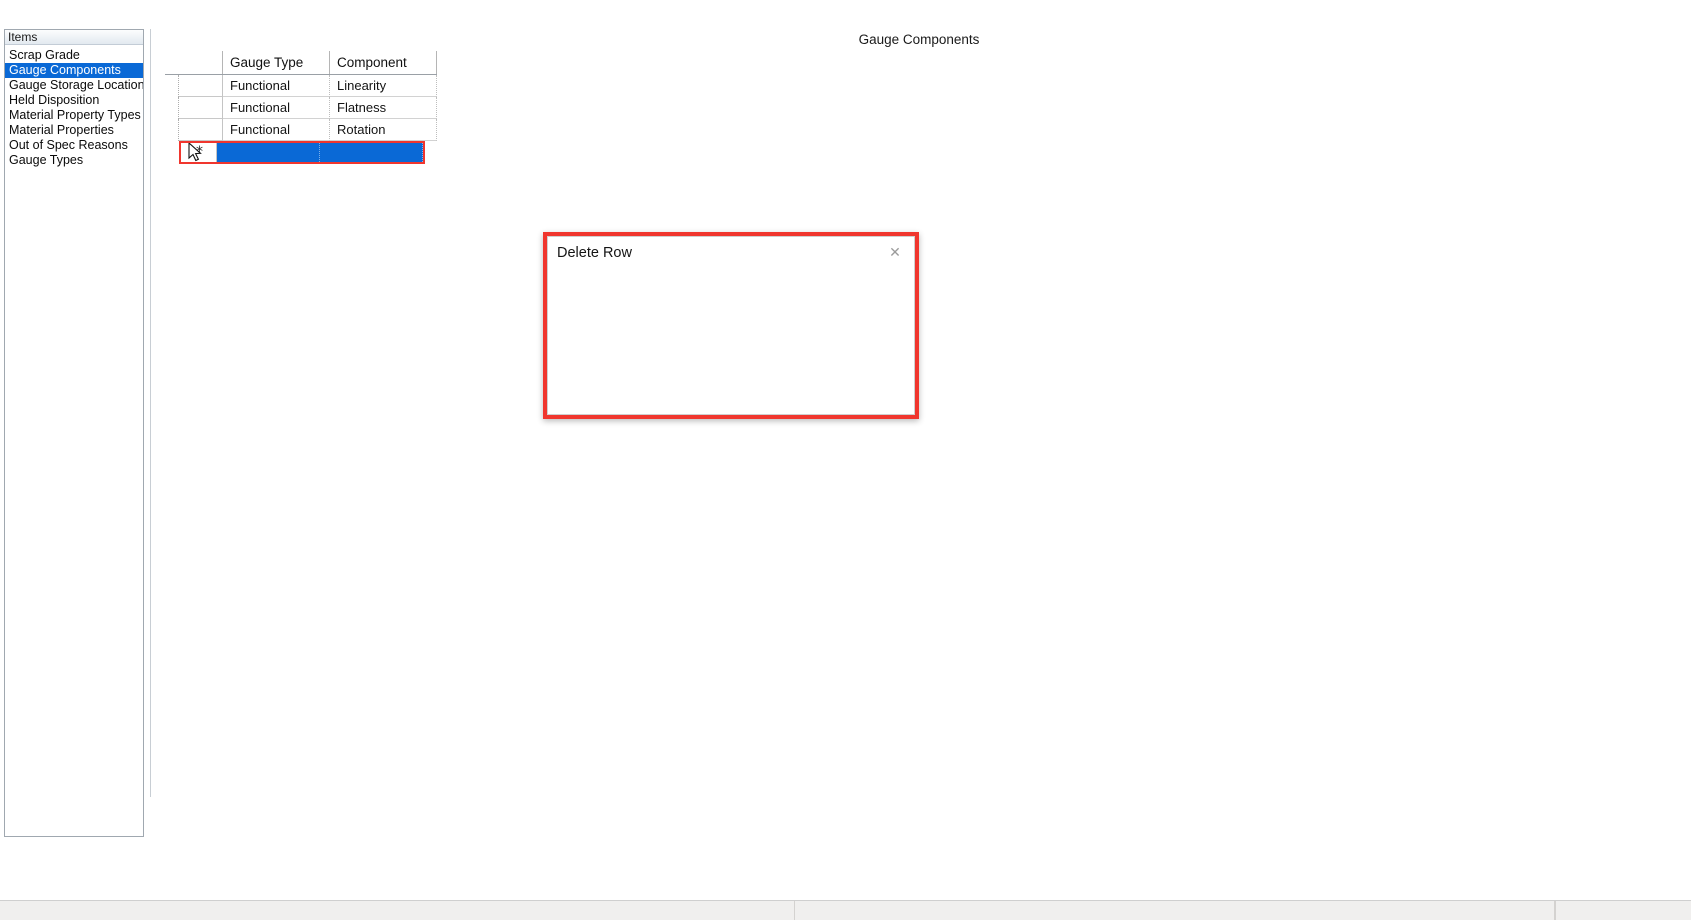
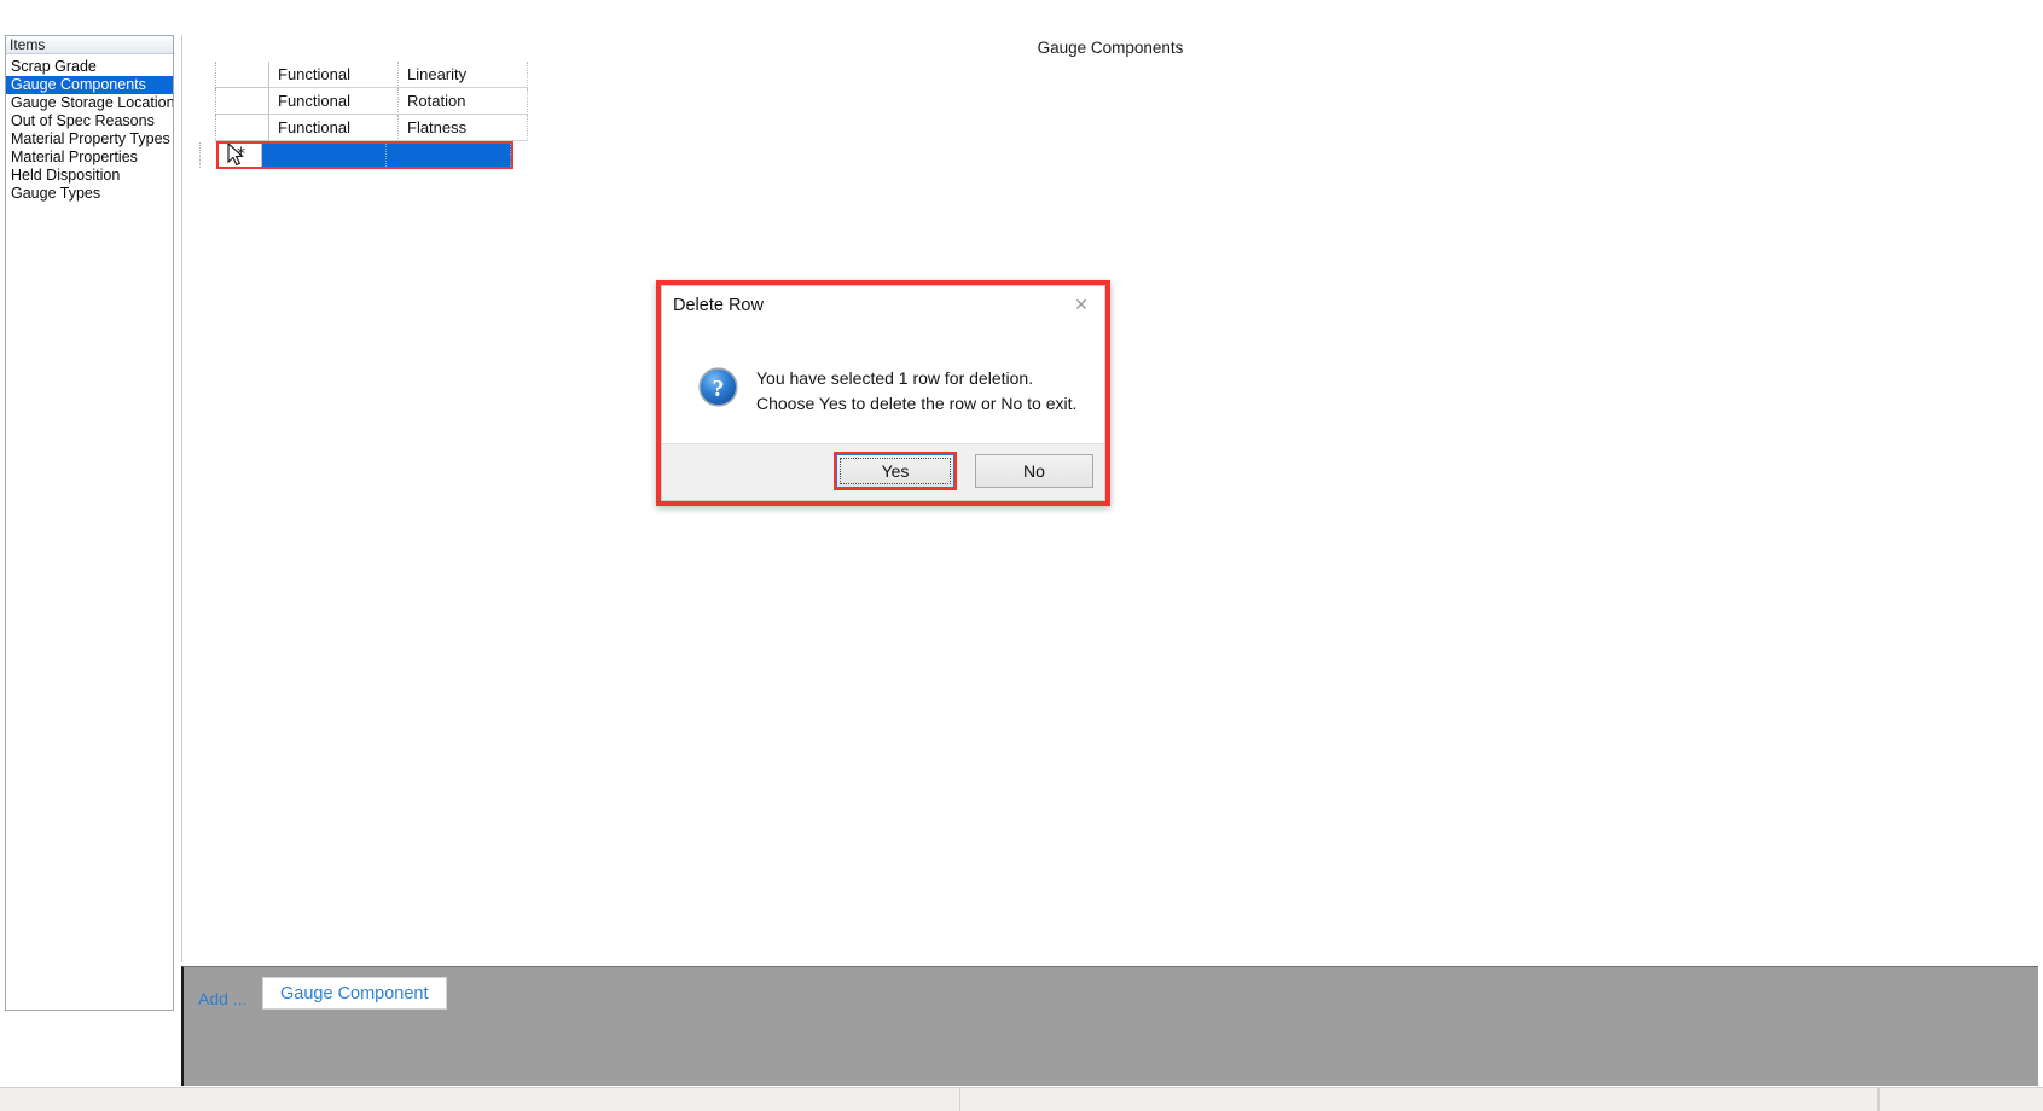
  Items
  Scrap Grade
  Gauge Components
  Gauge Storage Location
- Held Disposition
+ Out of Spec Reasons
  Material Property Types
  Material Properties
- Out of Spec Reasons
+ Held Disposition
  Gauge Types
  Gauge Components
- Gauge Type
- Component
  Functional
  Linearity
  Functional
- Flatness
+ Rotation
  Functional
- Rotation
+ Flatness
+ Add ...
+ Gauge Component
  Delete Row
  ✕
+ ?
+ You have selected 1 row for deletion.
+ Choose Yes to delete the row or No to exit.
+ Yes
+ No
